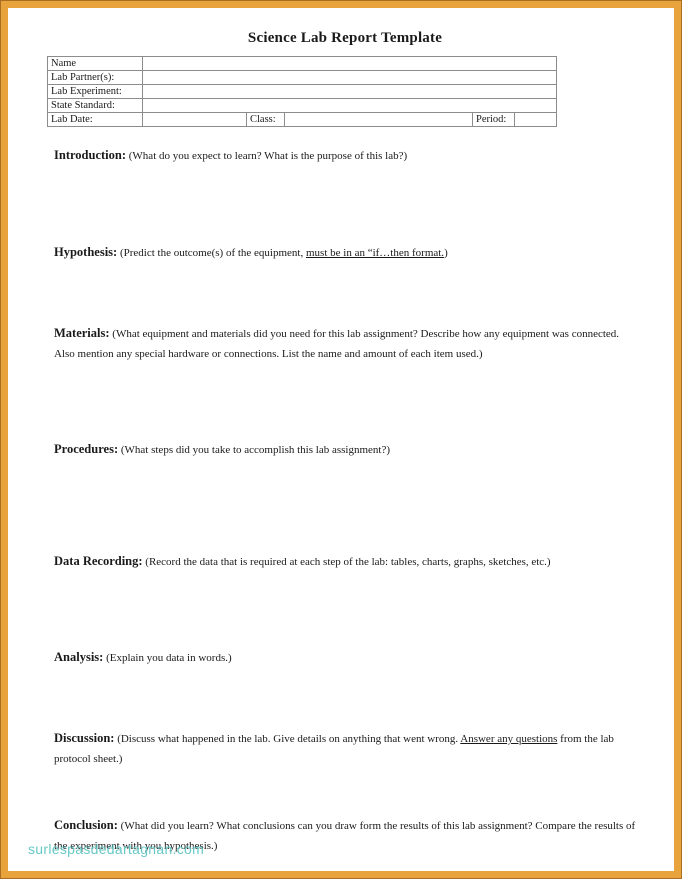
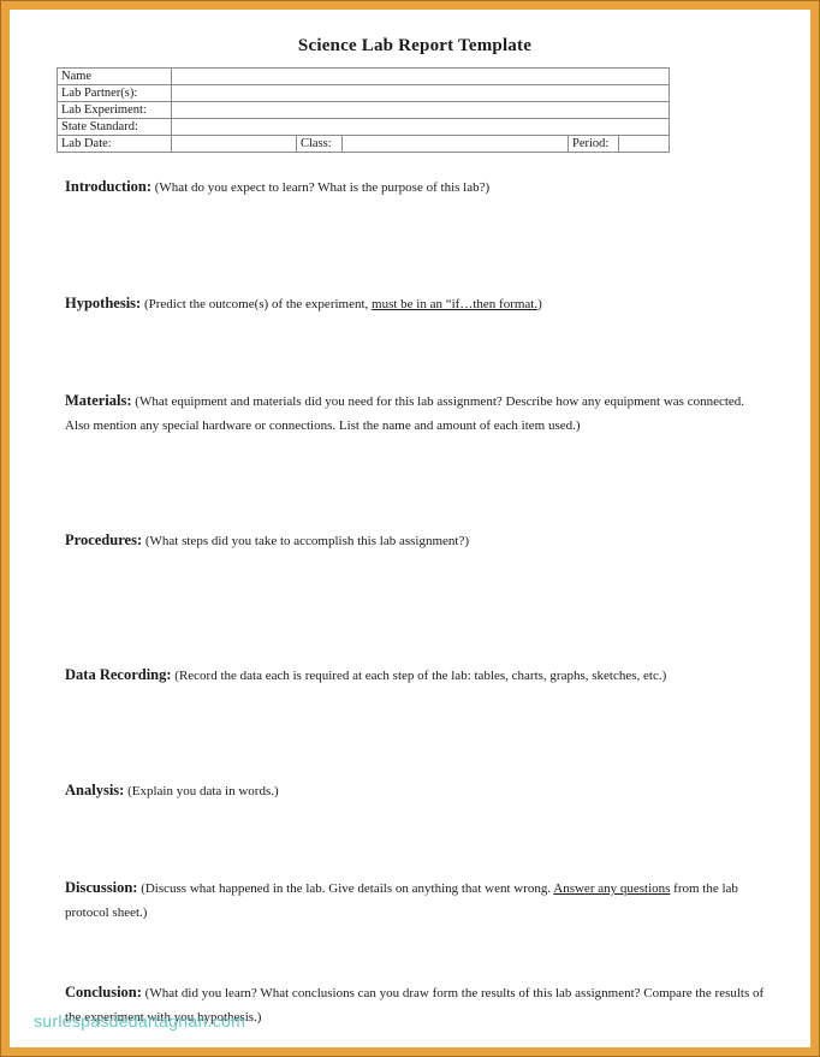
  Science Lab Report Template
  Name
  Lab Partner(s):
  Lab Experiment:
  State Standard:
  Lab Date:		Class:		Period:
  Introduction: (What do you expect to learn? What is the purpose of this lab?)
- Hypothesis: (Predict the outcome(s) of the equipment, must be in an “if…then format.)
+ Hypothesis: (Predict the outcome(s) of the experiment, must be in an “if…then format.)
  Materials: (What equipment and materials did you need for this lab assignment? Describe how any equipment was connected. Also mention any special hardware or connections. List the name and amount of each item used.)
  Procedures: (What steps did you take to accomplish this lab assignment?)
- Data Recording: (Record the data that is required at each step of the lab: tables, charts, graphs, sketches, etc.)
+ Data Recording: (Record the data each is required at each step of the lab: tables, charts, graphs, sketches, etc.)
  Analysis: (Explain you data in words.)
  Discussion: (Discuss what happened in the lab. Give details on anything that went wrong. Answer any questions from the lab protocol sheet.)
  Conclusion: (What did you learn? What conclusions can you draw form the results of this lab assignment? Compare the results of the experiment with you hypothesis.)
  surlespasdedartagnan.com
